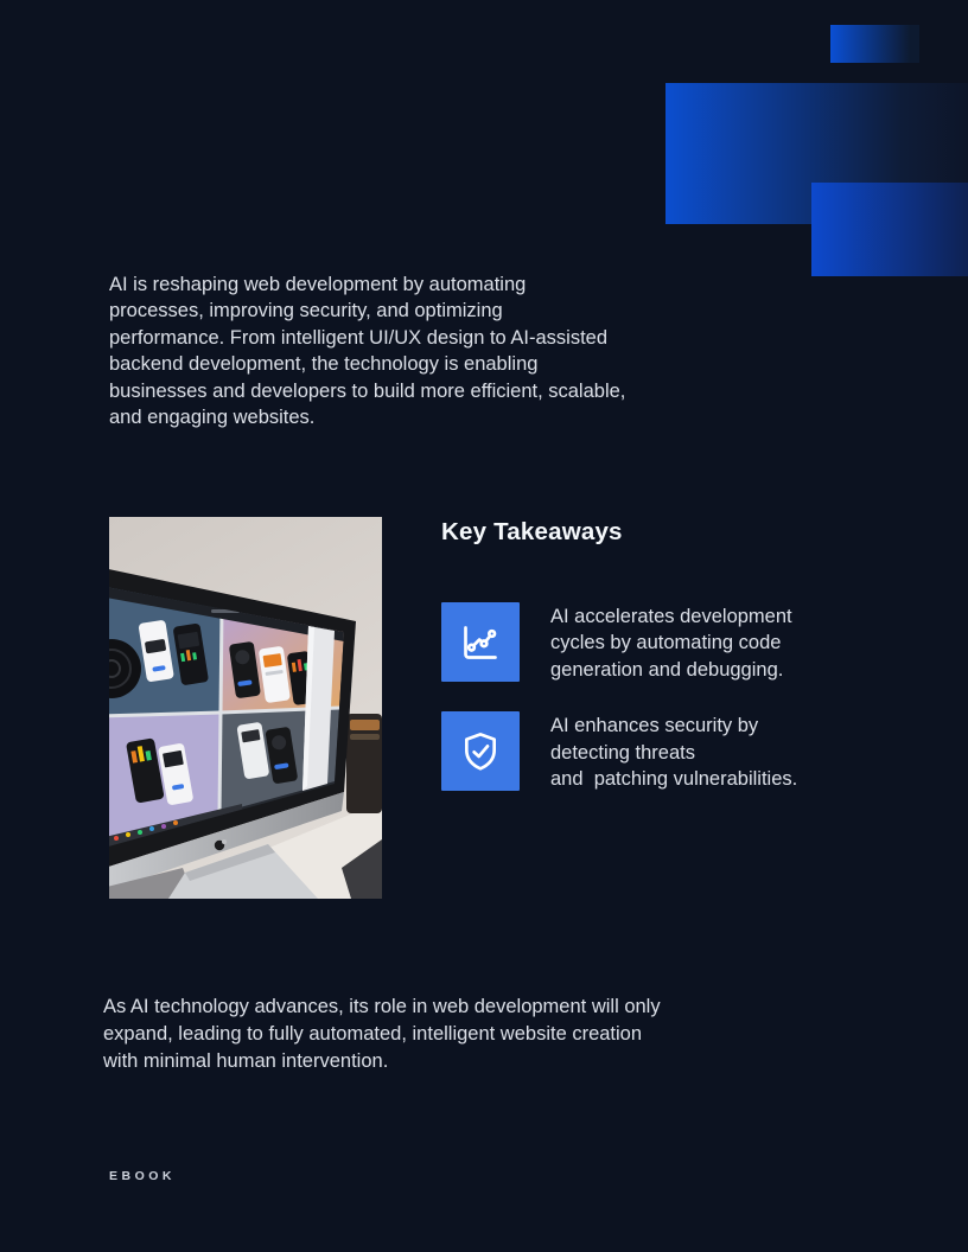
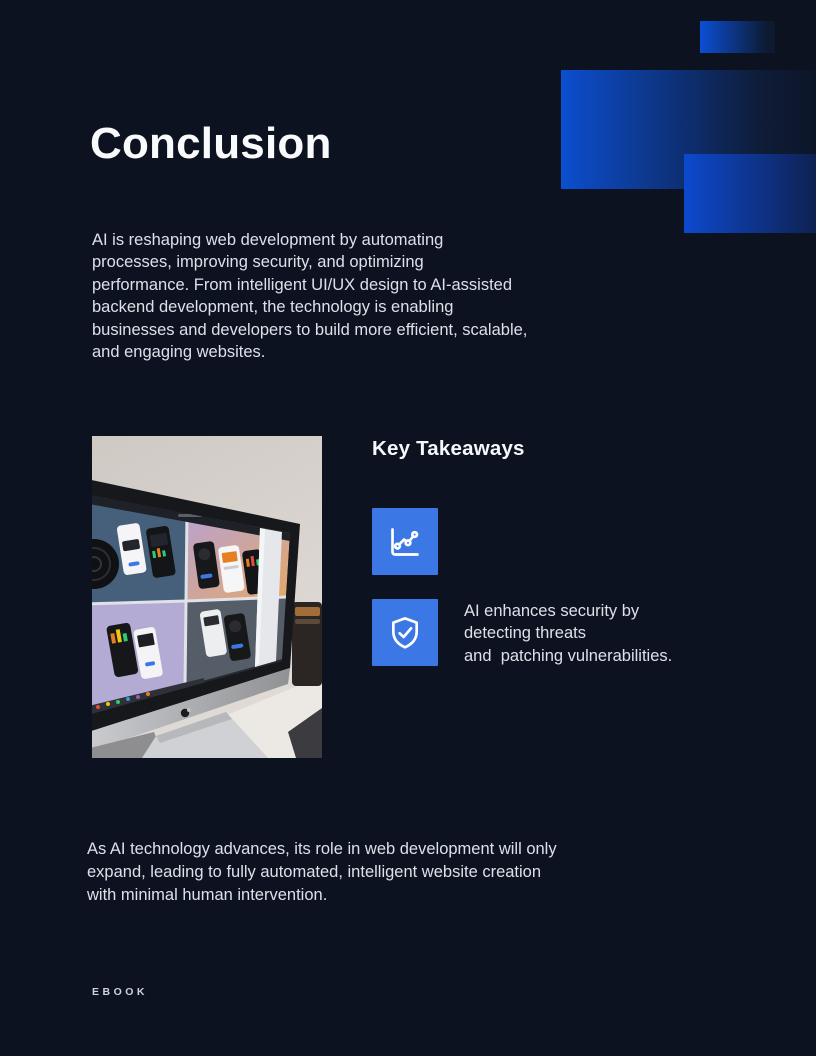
+ Conclusion
  AI is reshaping web development by automating
  processes, improving security, and optimizing
  performance. From intelligent UI/UX design to AI-assisted
  backend development, the technology is enabling
  businesses and developers to build more efficient, scalable,
  and engaging websites.
  Key Takeaways
- AI accelerates development
- cycles by automating code
- generation and debugging.
  AI enhances security by
  detecting threats
  and patching vulnerabilities.
  As AI technology advances, its role in web development will only
  expand, leading to fully automated, intelligent website creation
  with minimal human intervention.
  EBOOK
